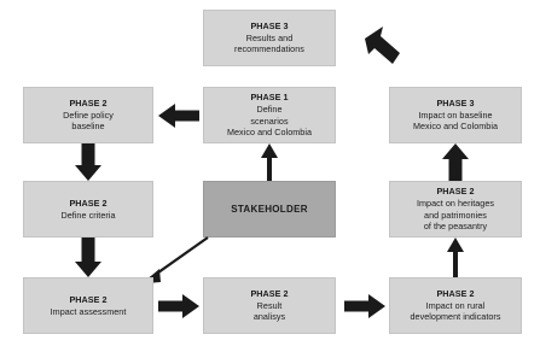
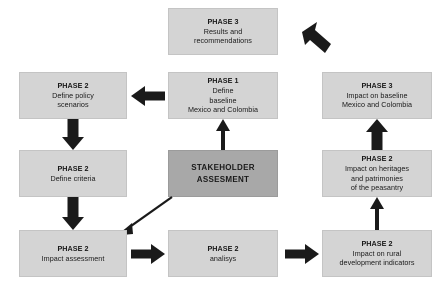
  PHASE 3
  Results and
  recommendations
  PHASE 2
  Define policy
- baseline
+ scenarios
  PHASE 1
  Define
- scenarios
+ baseline
  Mexico and Colombia
  PHASE 3
  Impact on baseline
  Mexico and Colombia
  PHASE 2
  Define criteria
  STAKEHOLDER
+ ASSESMENT
  PHASE 2
  Impact on heritages
  and patrimonies
  of the peasantry
  PHASE 2
  Impact assessment
  PHASE 2
- Result
  analisys
  PHASE 2
  Impact on rural
  development indicators
